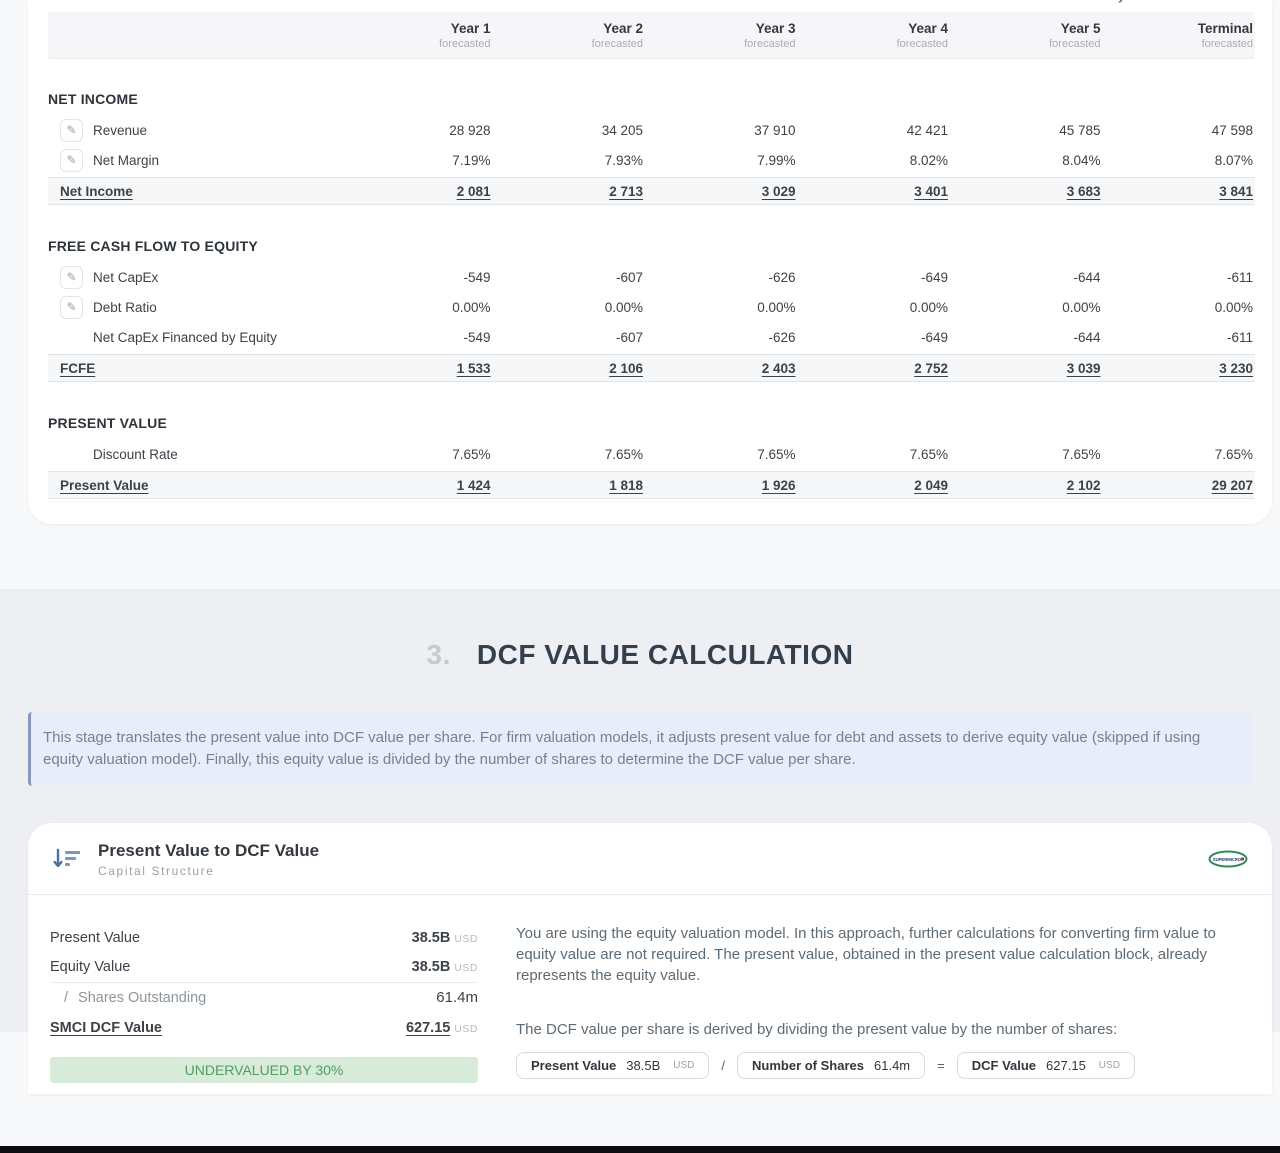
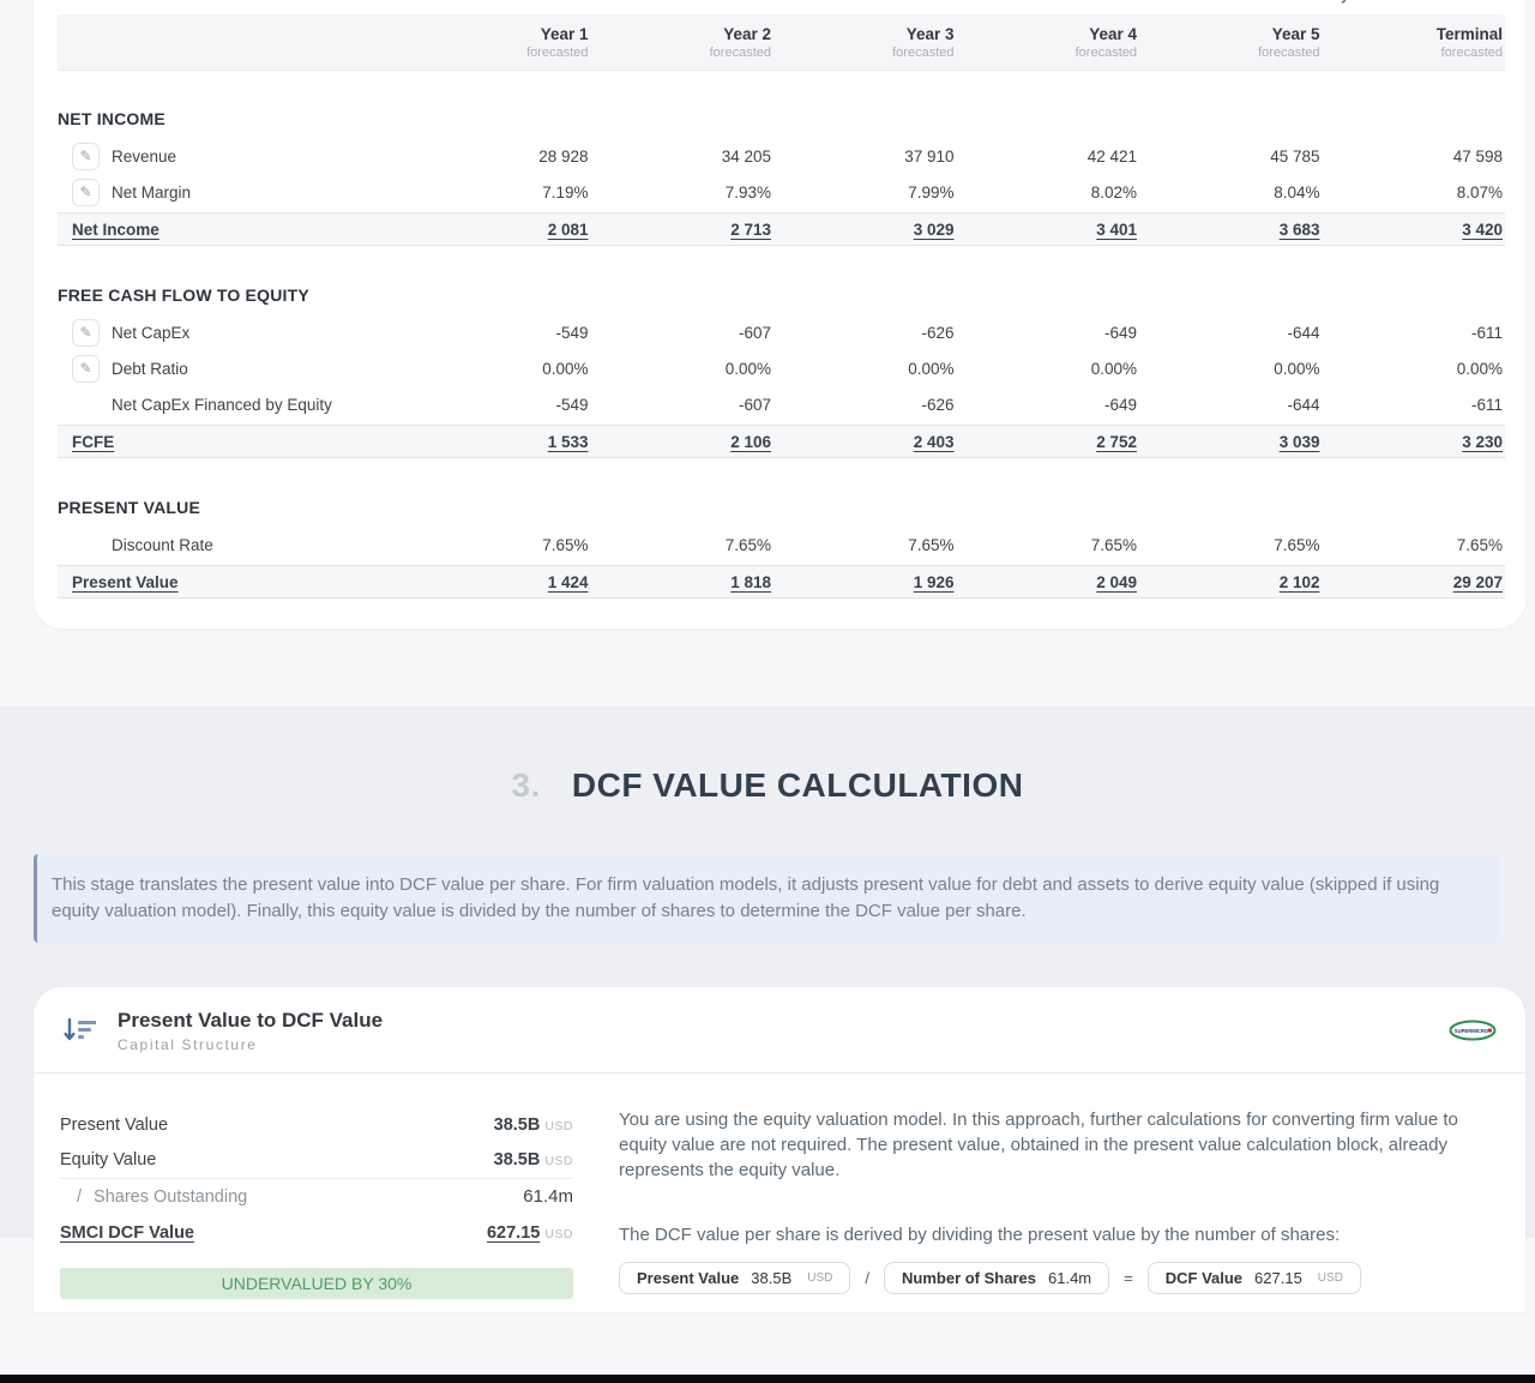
  Year 1
  forecasted
  Year 2
  forecasted
  Year 3
  forecasted
  Year 4
  forecasted
  Year 5
  forecasted
  Terminal
  forecasted
  NET INCOME
  ✎
  Revenue
  28 928
  34 205
  37 910
  42 421
  45 785
  47 598
  ✎
  Net Margin
  7.19%
  7.93%
  7.99%
  8.02%
  8.04%
  8.07%
  Net Income
  2 081
  2 713
  3 029
  3 401
  3 683
- 3 841
+ 3 420
  FREE CASH FLOW TO EQUITY
  ✎
  Net CapEx
  -549
  -607
  -626
  -649
  -644
  -611
  ✎
  Debt Ratio
  0.00%
  0.00%
  0.00%
  0.00%
  0.00%
  0.00%
  Net CapEx Financed by Equity
  -549
  -607
  -626
  -649
  -644
  -611
  FCFE
  1 533
  2 106
  2 403
  2 752
  3 039
  3 230
  PRESENT VALUE
  Discount Rate
  7.65%
  7.65%
  7.65%
  7.65%
  7.65%
  7.65%
  Present Value
  1 424
  1 818
  1 926
  2 049
  2 102
  29 207
  3. DCF VALUE CALCULATION
  This stage translates the present value into DCF value per share. For firm valuation models, it adjusts present value for debt and assets to derive equity value (skipped if using equity valuation model). Finally, this equity value is divided by the number of shares to determine the DCF value per share.
  Present Value to DCF Value
  Capital Structure
  Present Value
  38.5B USD
  Equity Value
  38.5B USD
  /
  Shares Outstanding
  61.4m
  SMCI DCF Value
  627.15 USD
  UNDERVALUED BY 30%
  You are using the equity valuation model. In this approach, further calculations for converting firm value to equity value are not required. The present value, obtained in the present value calculation block, already represents the equity value.
  The DCF value per share is derived by dividing the present value by the number of shares:
  Present Value
  38.5B
  USD
  /
  Number of Shares
  61.4m
  =
  DCF Value
  627.15
  USD
